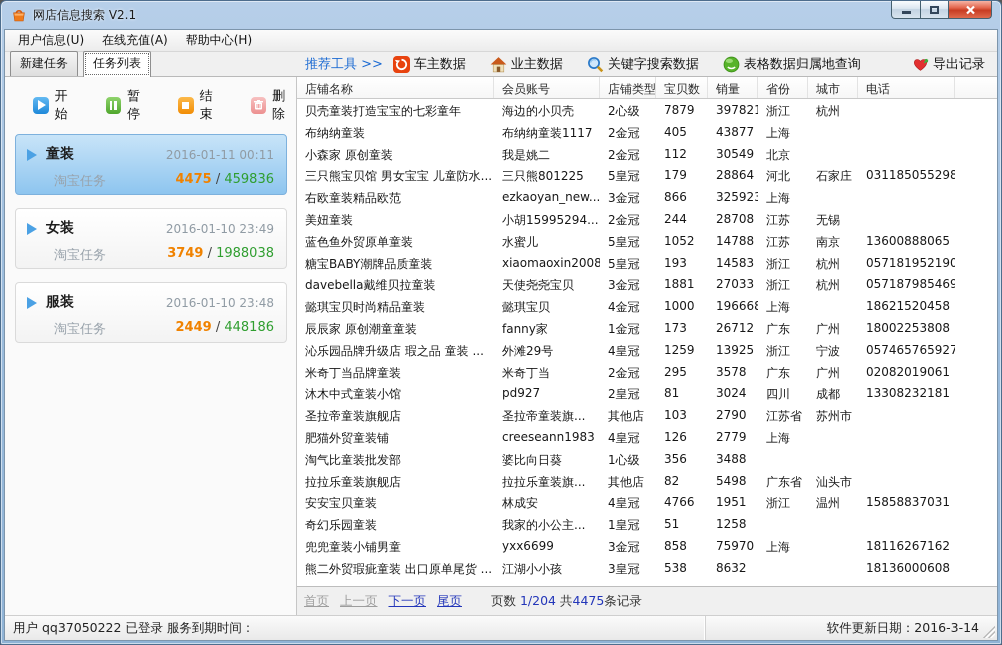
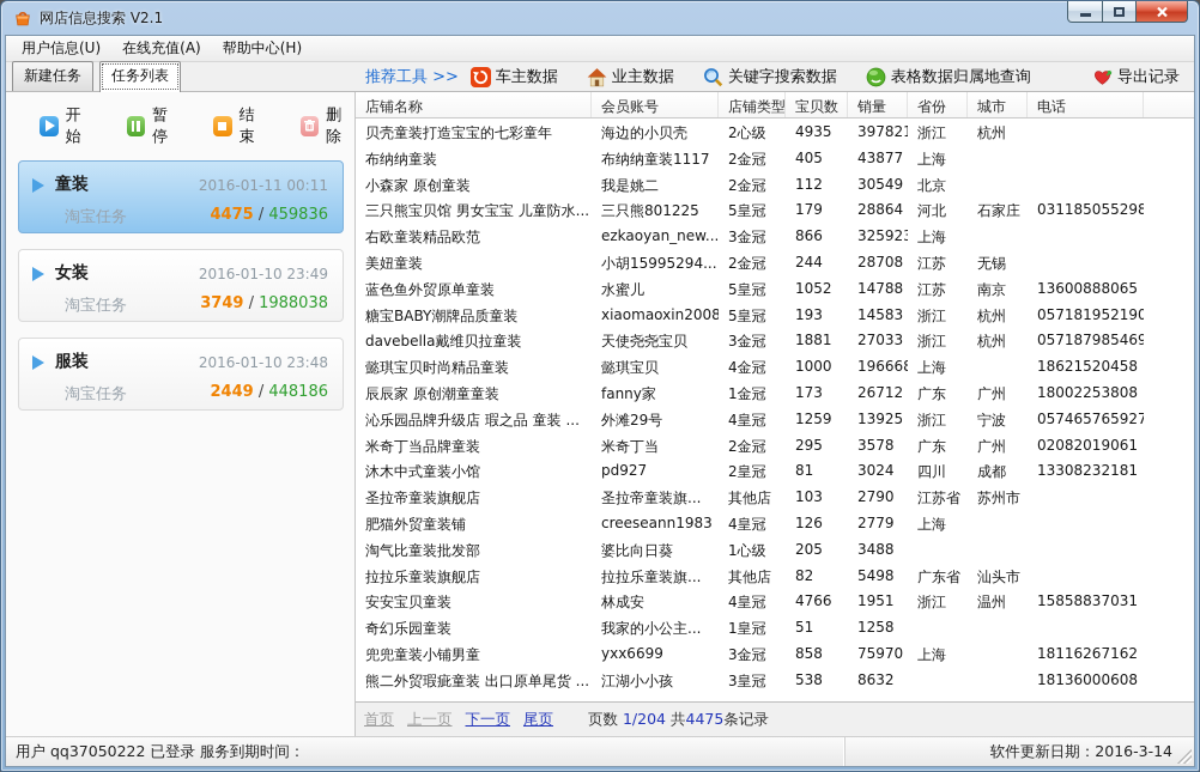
  网店信息搜索 V2.1
  用户信息(U)
  在线充值(A)
  帮助中心(H)
  新建任务
  任务列表
  推荐工具 >>
  车主数据
  业主数据
  关键字搜索数据
  表格数据归属地查询
  导出记录
  开始
  暂停
  结束
  删除
  童装
  2016-01-11 00:11
  淘宝任务
  4475 / 459836
  女装
  2016-01-10 23:49
  淘宝任务
  3749 / 1988038
  服装
  2016-01-10 23:48
  淘宝任务
  2449 / 448186
  店铺名称
  会员账号
  店铺类型
  宝贝数
  销量
  省份
  城市
  电话
  贝壳童装打造宝宝的七彩童年
  海边的小贝壳
  2心级
- 7879
+ 4935
  397821
  浙江
  杭州
  布纳纳童装
  布纳纳童装1117
  2金冠
  405
  43877
  上海
  小森家 原创童装
  我是姚二
  2金冠
  112
  30549
  北京
  三只熊宝贝馆 男女宝宝 儿童防水...
  三只熊801225
  5皇冠
  179
  28864
  河北
  石家庄
  031185055298
  右欧童装精品欧范
  ezkaoyan_new...
  3金冠
  866
  325923
  上海
  美妞童装
  小胡15995294...
  2金冠
  244
  28708
  江苏
  无锡
  蓝色鱼外贸原单童装
  水蜜儿
  5皇冠
  1052
  14788
  江苏
  南京
  13600888065
  糖宝BABY潮牌品质童装
  xiaomaoxin2008
  5皇冠
  193
  14583
  浙江
  杭州
  057181952190
  davebella戴维贝拉童装
  天使尧尧宝贝
  3金冠
  1881
  27033
  浙江
  杭州
  057187985469
  懿琪宝贝时尚精品童装
  懿琪宝贝
  4金冠
  1000
  196668
  上海
  18621520458
  辰辰家 原创潮童童装
  fanny家
  1金冠
  173
  26712
  广东
  广州
  18002253808
  沁乐园品牌升级店 瑕之品 童装 ...
  外滩29号
  4皇冠
  1259
  13925
  浙江
  宁波
  057465765927
  米奇丁当品牌童装
  米奇丁当
  2金冠
  295
  3578
  广东
  广州
  02082019061
  沐木中式童装小馆
  pd927
  2皇冠
  81
  3024
  四川
  成都
  13308232181
  圣拉帝童装旗舰店
  圣拉帝童装旗...
  其他店
  103
  2790
  江苏省
  苏州市
  肥猫外贸童装铺
  creeseann1983
  4皇冠
  126
  2779
  上海
  淘气比童装批发部
  婆比向日葵
  1心级
- 356
+ 205
  3488
  拉拉乐童装旗舰店
  拉拉乐童装旗...
  其他店
  82
  5498
  广东省
  汕头市
  安安宝贝童装
  林成安
  4皇冠
  4766
  1951
  浙江
  温州
  15858837031
  奇幻乐园童装
  我家的小公主...
  1皇冠
  51
  1258
  兜兜童装小铺男童
  yxx6699
  3金冠
  858
  75970
  上海
  18116267162
  熊二外贸瑕疵童装 出口原单尾货 ...
  江湖小小孩
  3皇冠
  538
  8632
  18136000608
  首页
  上一页
  下一页
  尾页
  页数 1/204 共4475条记录
  用户 qq37050222 已登录 服务到期时间 :
  软件更新日期：2016-3-14
